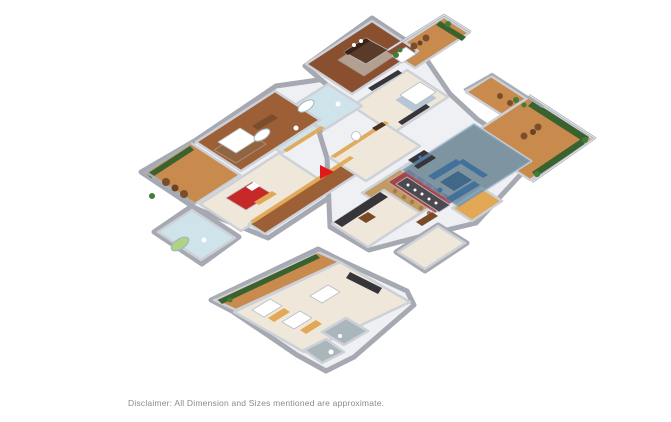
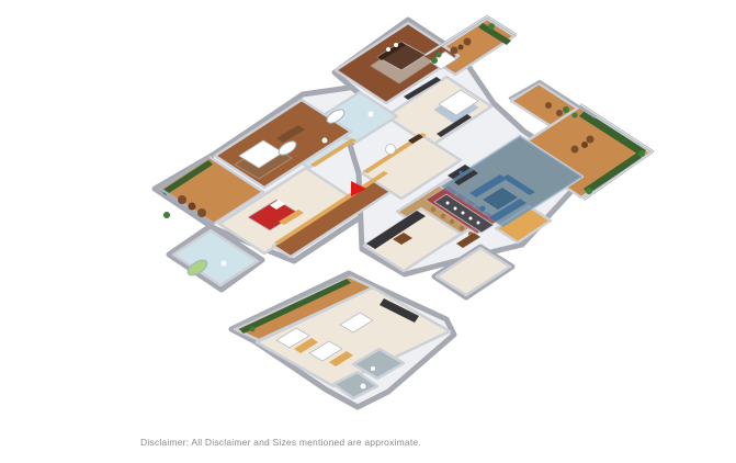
- Disclaimer: All Dimension and Sizes mentioned are approximate.
+ Disclaimer: All Disclaimer and Sizes mentioned are approximate.
